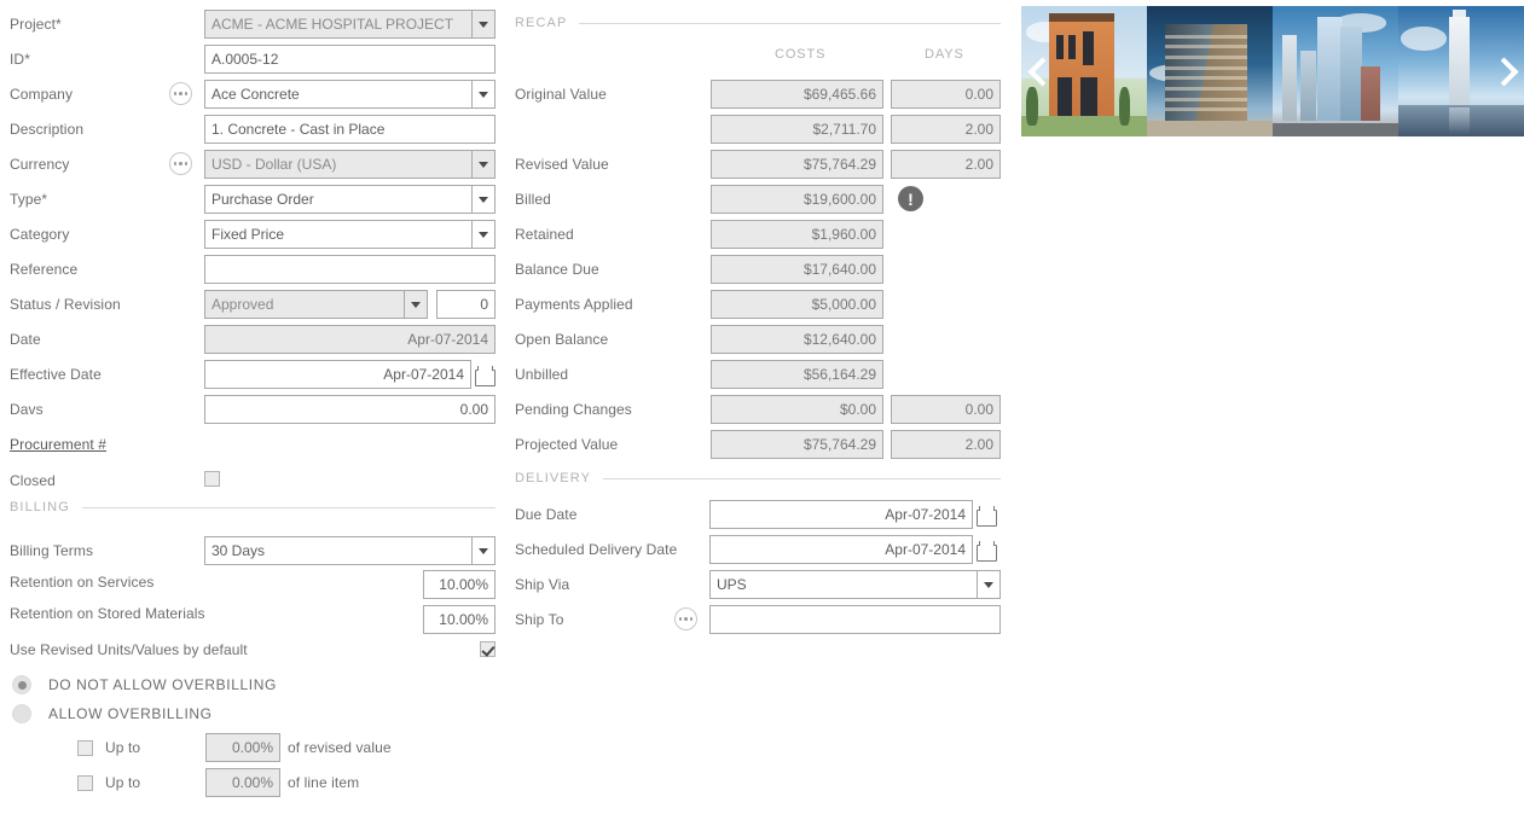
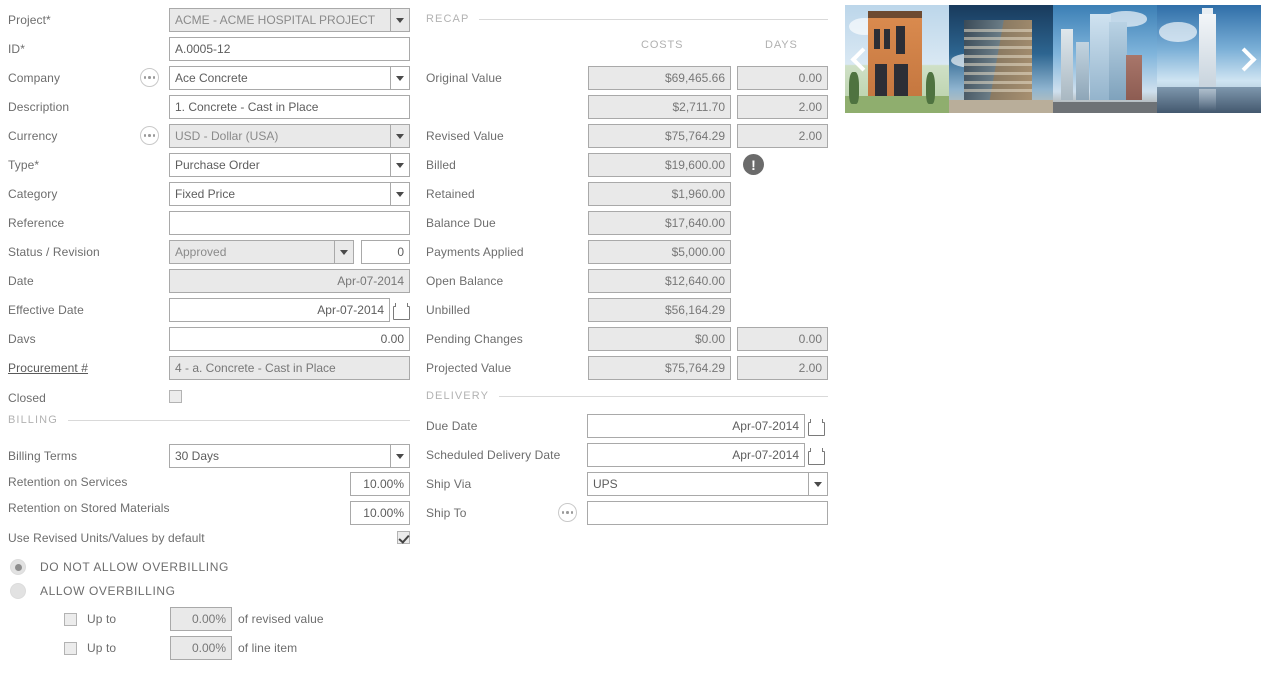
  Project*
  ACME - ACME HOSPITAL PROJECT
  ID*
  A.0005-12
  Company
  Ace Concrete
  Description
  1. Concrete - Cast in Place
  Currency
  USD - Dollar (USA)
  Type*
  Purchase Order
  Category
  Fixed Price
  Reference
  Status / Revision
  Approved
  0
  Date
  Apr-07-2014
  Effective Date
  Apr-07-2014
  Davs
  0.00
  Procurement #
+ 4 - a. Concrete - Cast in Place
  Closed
  BILLING
  Billing Terms
  30 Days
  Retention on Services
  10.00%
  Retention on Stored Materials
  10.00%
  Use Revised Units/Values by default
  DO NOT ALLOW OVERBILLING
  ALLOW OVERBILLING
  Up to
  0.00%
  of revised value
  Up to
  0.00%
  of line item
  RECAP
  COSTS
  DAYS
  Original Value
  $69,465.66
  0.00
  $2,711.70
  2.00
  Revised Value
  $75,764.29
  2.00
  Billed
  $19,600.00
  !
  Retained
  $1,960.00
  Balance Due
  $17,640.00
  Payments Applied
  $5,000.00
  Open Balance
  $12,640.00
  Unbilled
  $56,164.29
  Pending Changes
  $0.00
  0.00
  Projected Value
  $75,764.29
  2.00
  DELIVERY
  Due Date
  Apr-07-2014
  Scheduled Delivery Date
  Apr-07-2014
  Ship Via
  UPS
  Ship To
